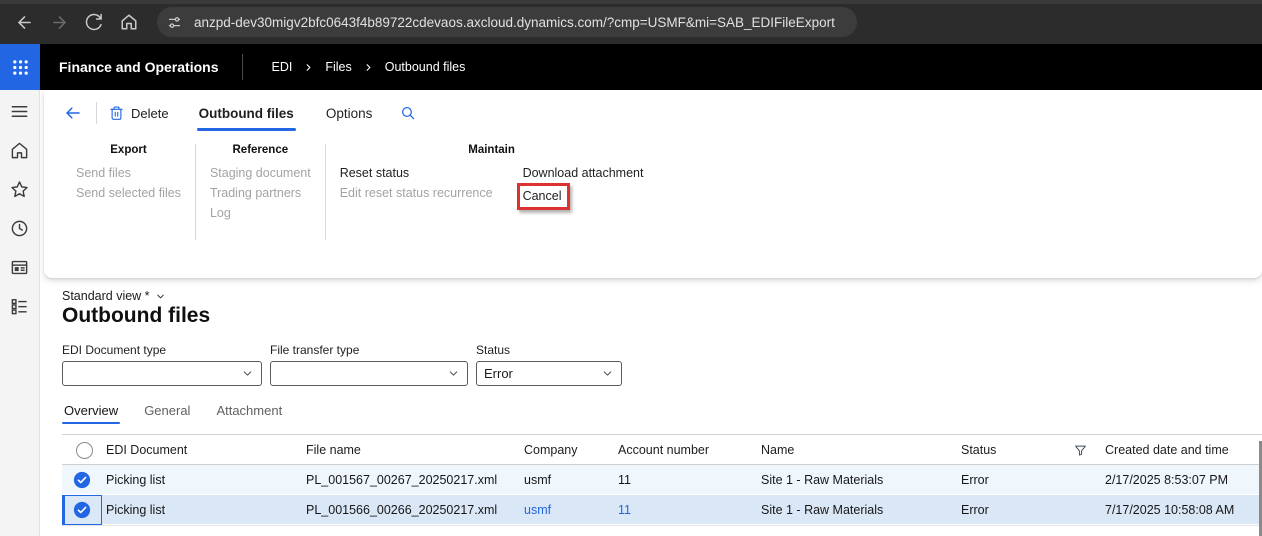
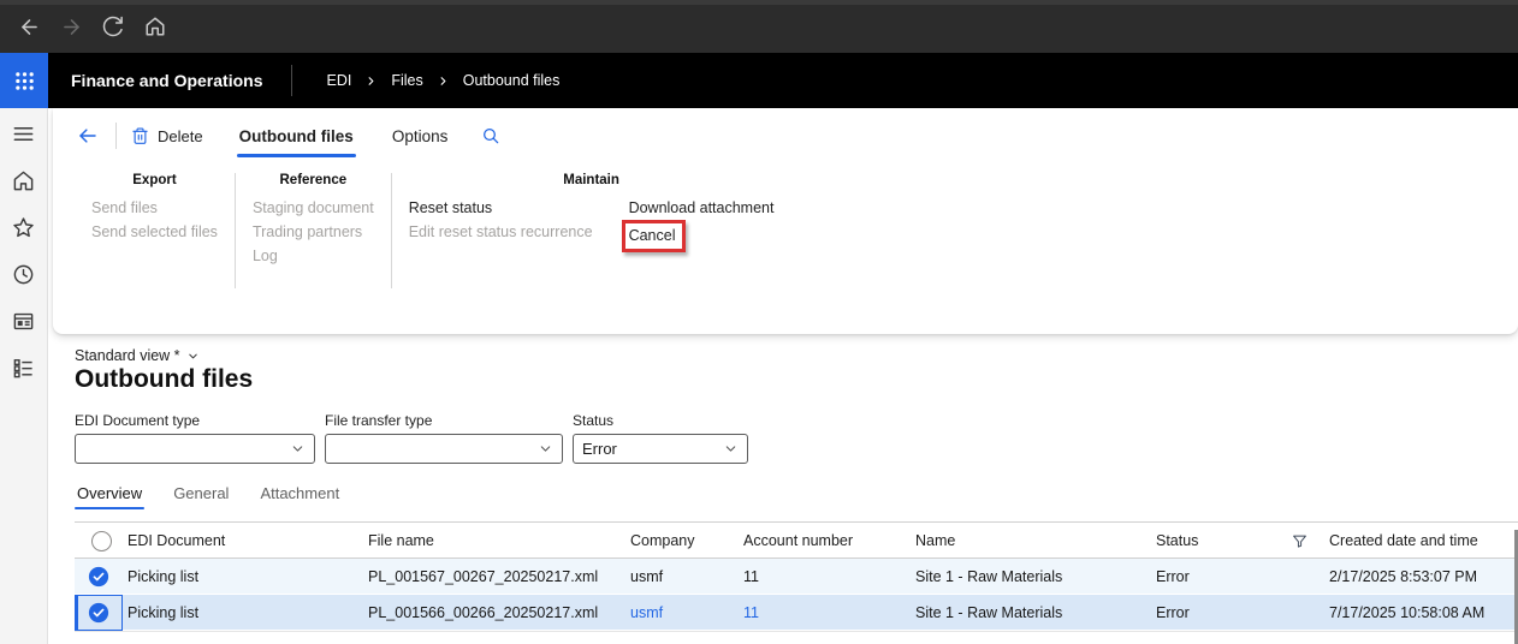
- anzpd-dev30migv2bfc0643f4b89722cdevaos.axcloud.dynamics.com/?cmp=USMF&mi=SAB_EDIFileExport
  Finance and Operations
  EDI
  Files
  Outbound files
  Delete
  Outbound files
  Options
  Export
  Send files
  Send selected files
  Reference
  Staging document
  Trading partners
  Log
  Maintain
  Reset status
  Edit reset status recurrence
  Download attachment
  Cancel
  Standard view *
  Outbound files
  EDI Document type
  File transfer type
  Status
  Error
  Overview
  General
  Attachment
  EDI Document
  File name
  Company
  Account number
  Name
  Status
  Created date and time
  Picking list
  PL_001567_00267_20250217.xml
  usmf
  11
  Site 1 - Raw Materials
  Error
  2/17/2025 8:53:07 PM
  Picking list
  PL_001566_00266_20250217.xml
  usmf
  11
  Site 1 - Raw Materials
  Error
  7/17/2025 10:58:08 AM
